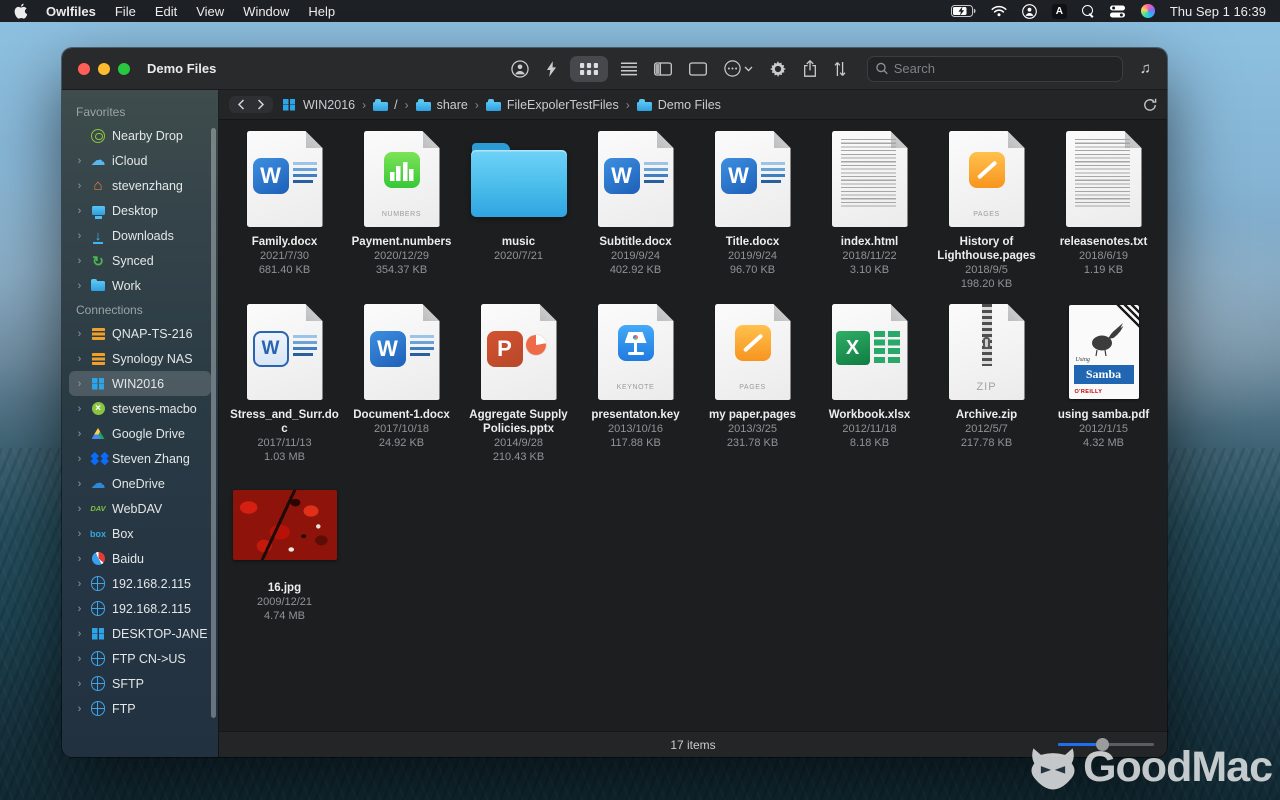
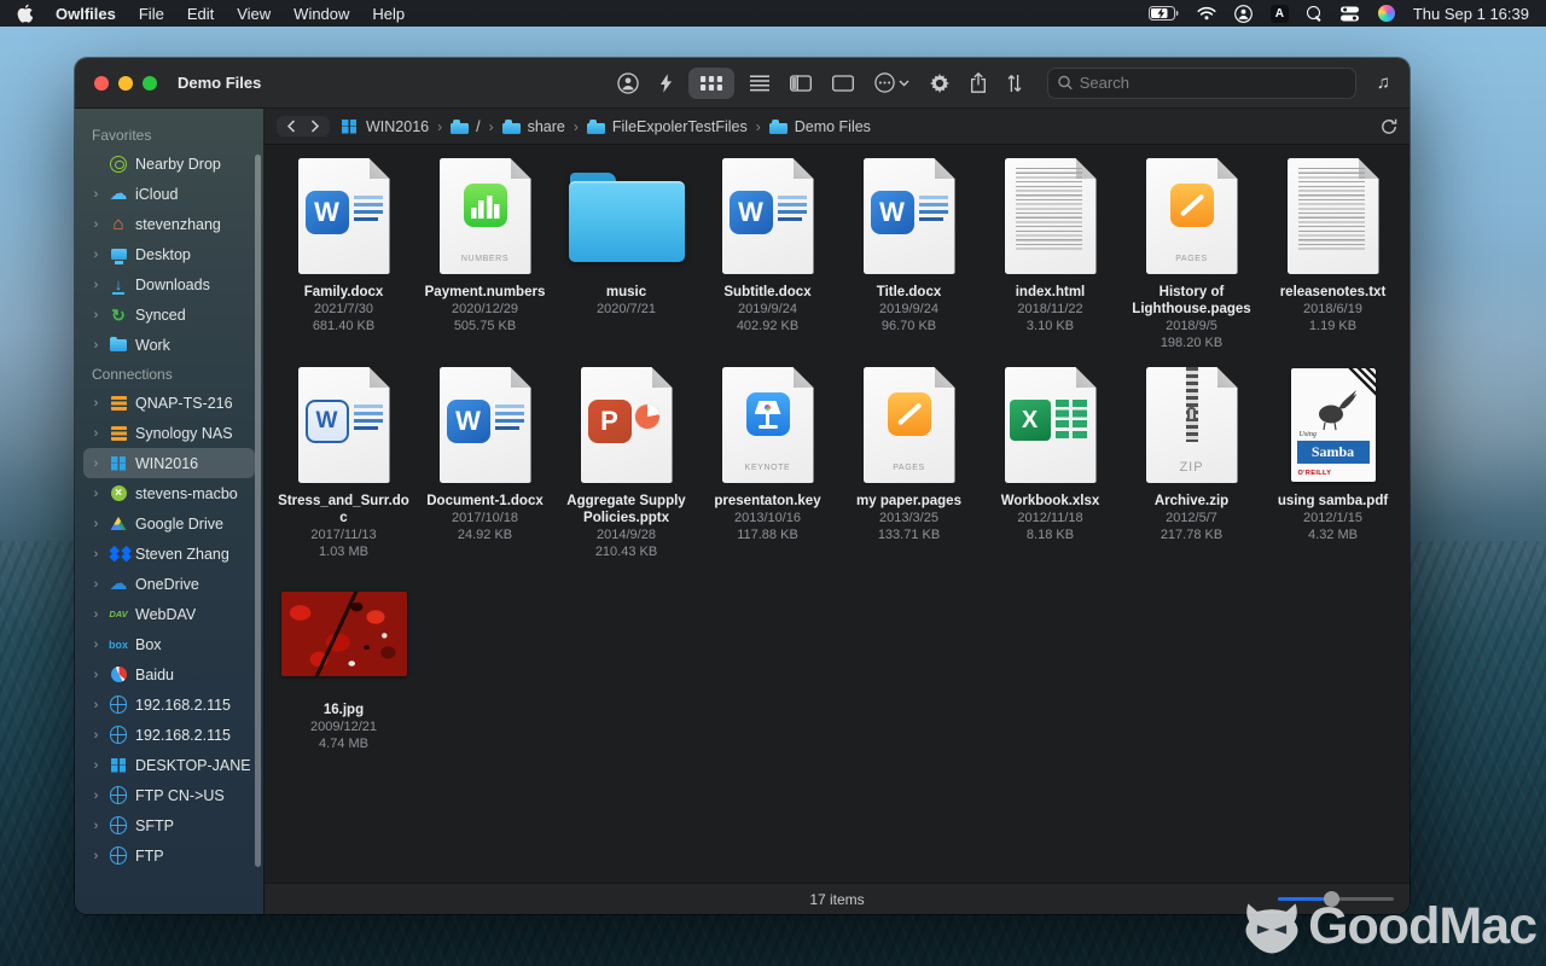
  Owlfiles
  File
  Edit
  View
  Window
  Help
  A
  Thu Sep 1 16:39
  Demo Files
  Search
  ♫
  Favorites
  Nearby Drop
  ›
  iCloud
  ›
  stevenzhang
  ›
  Desktop
  ›
  Downloads
  ›
  Synced
  ›
  Work
  Connections
  ›
  QNAP-TS-216
  ›
  Synology NAS
  ›
  WIN2016
  ›
  stevens-macbo
  ›
  Google Drive
  ›
  Steven Zhang
  ›
  OneDrive
  ›
  WebDAV
  ›
  Box
  ›
  Baidu
  ›
  192.168.2.115
  ›
  192.168.2.115
  ›
  DESKTOP-JANE
  ›
  FTP CN->US
  ›
  SFTP
  ›
  FTP
  WIN2016
  ›
  /
  ›
  share
  ›
  FileExpolerTestFiles
  ›
  Demo Files
  W
  Family.docx
  2021/7/30
  681.40 KB
  Payment.numbers
  2020/12/29
- 354.37 KB
+ 505.75 KB
  music
  2020/7/21
  W
  Subtitle.docx
  2019/9/24
  402.92 KB
  W
  Title.docx
  2019/9/24
  96.70 KB
  index.html
  2018/11/22
  3.10 KB
  History of Lighthouse.pages
  2018/9/5
  198.20 KB
  releasenotes.txt
  2018/6/19
  1.19 KB
  W
  Stress_and_Surr.doc
  2017/11/13
  1.03 MB
  W
  Document-1.docx
  2017/10/18
  24.92 KB
  P
  Aggregate Supply Policies.pptx
  2014/9/28
  210.43 KB
  presentaton.key
  2013/10/16
  117.88 KB
  my paper.pages
  2013/3/25
- 231.78 KB
+ 133.71 KB
  X
  Workbook.xlsx
  2012/11/18
  8.18 KB
  ZIP
  Archive.zip
  2012/5/7
  217.78 KB
  Samba
  using samba.pdf
  2012/1/15
  4.32 MB
  16.jpg
  2009/12/21
  4.74 MB
  17 items
  GoodMac
